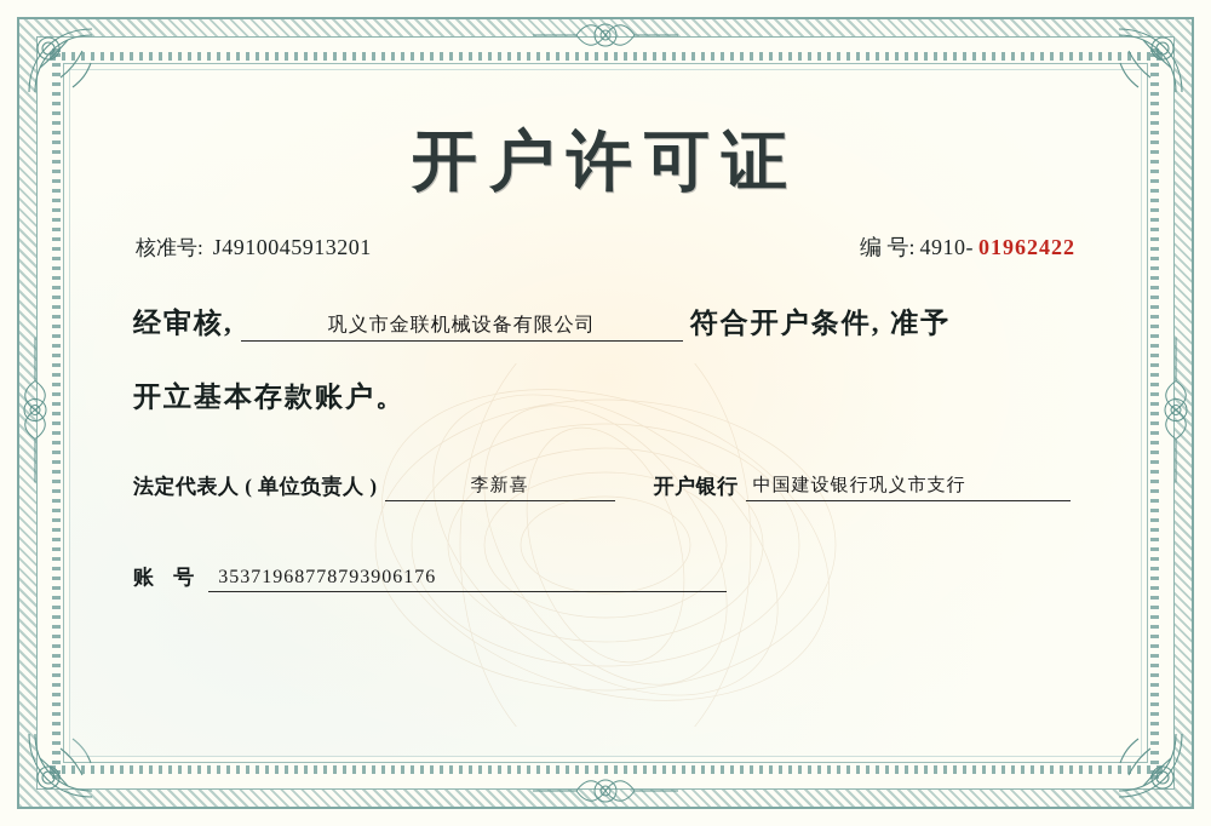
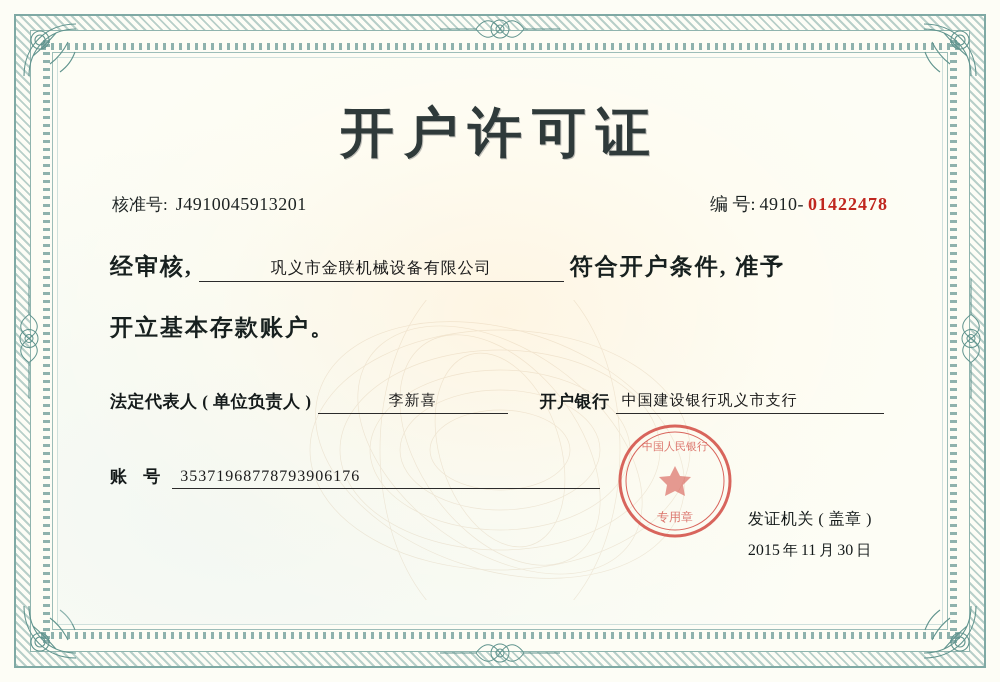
  开户许可证
  核准号:
  J4910045913201
  编 号:
  4910-
- 01962422
+ 01422478
  经审核,
  巩义市金联机械设备有限公司
  符合开户条件, 准予
  开立基本存款账户。
  法定代表人 ( 单位负责人 )
  李新喜
  开户银行
  中国建设银行巩义市支行
  账 号
  35371968778793906176
+ 发证机关 ( 盖章 )
+ 2015
+ 年
+ 11
+ 月
+ 30
+ 日
+ 中国人民银行
+ 专用章
